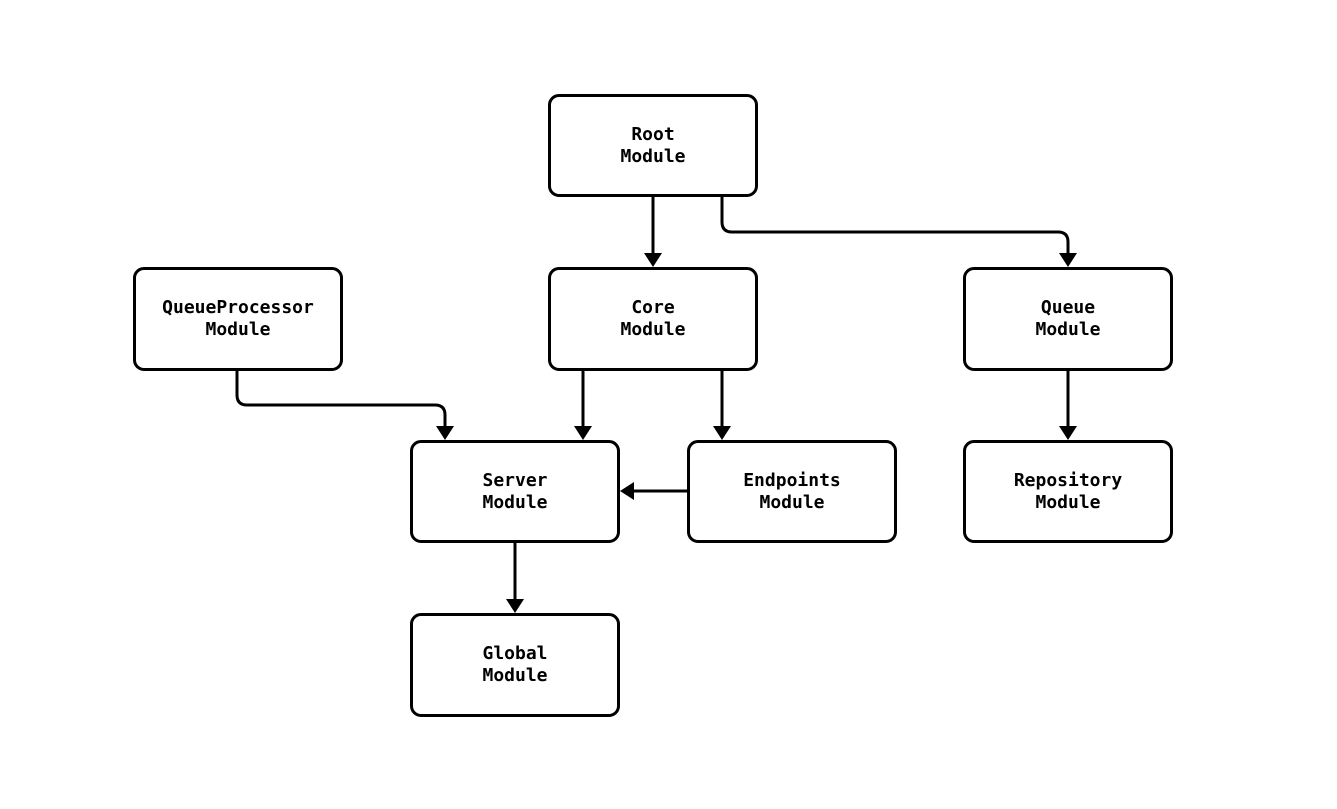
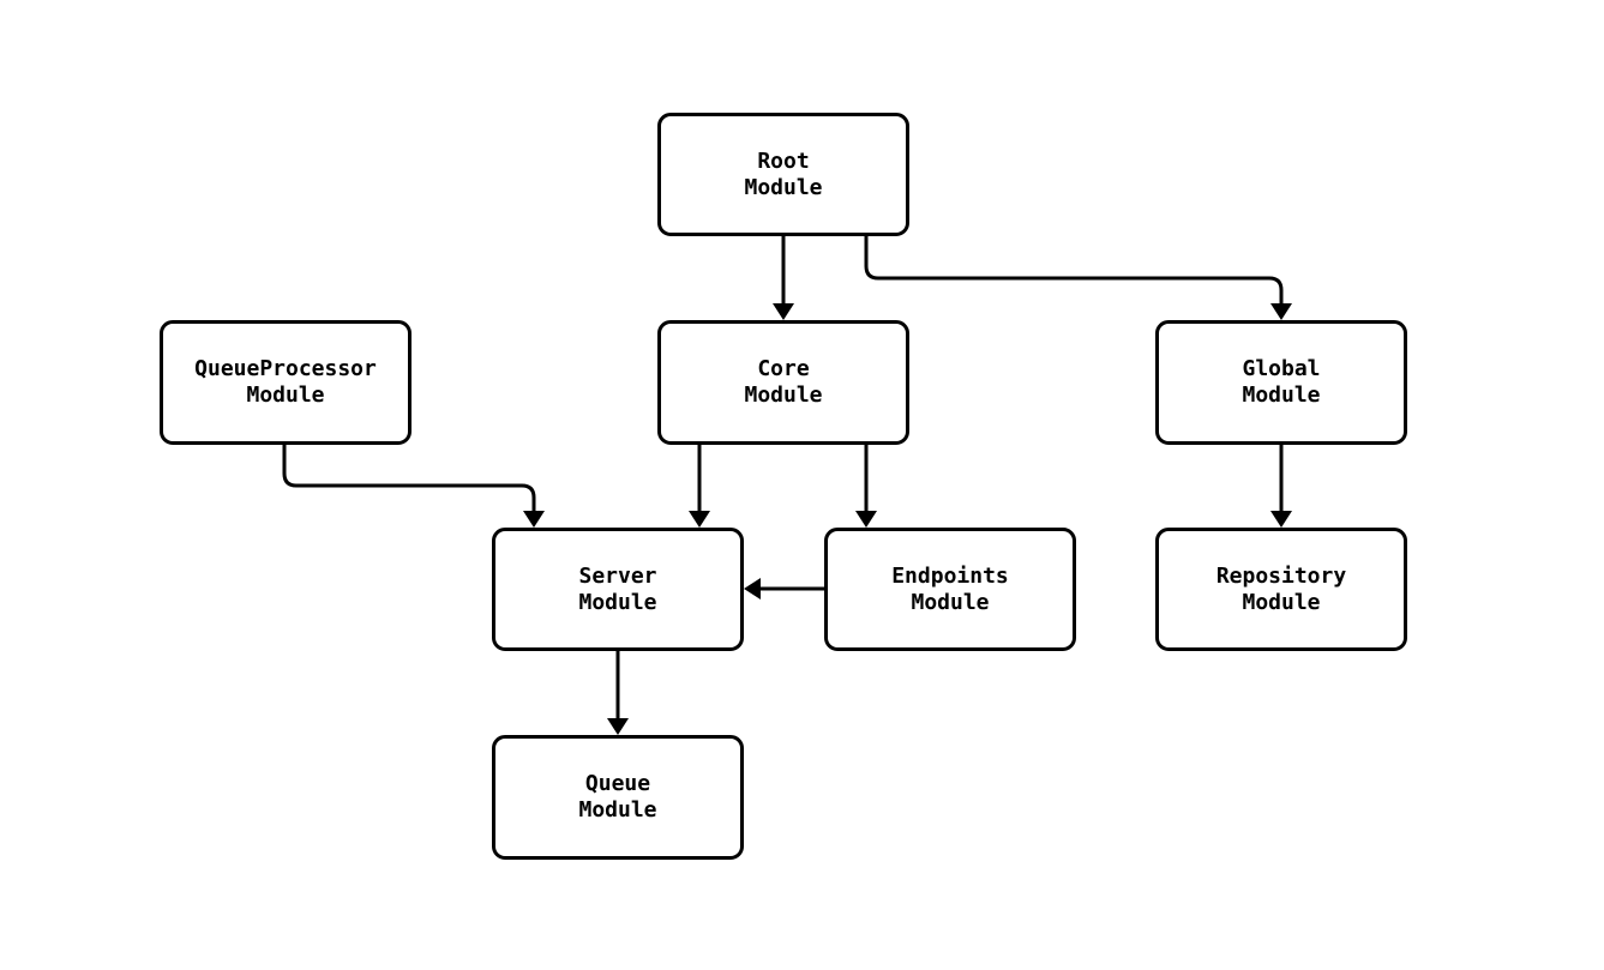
  Root
  Module
  QueueProcessor
  Module
  Core
  Module
- Queue
+ Global
  Module
  Server
  Module
  Endpoints
  Module
  Repository
  Module
- Global
+ Queue
  Module
